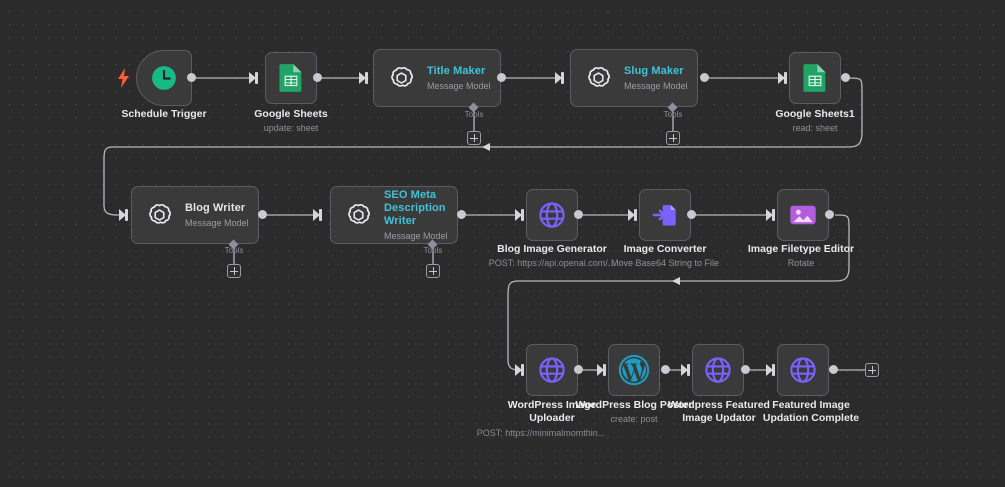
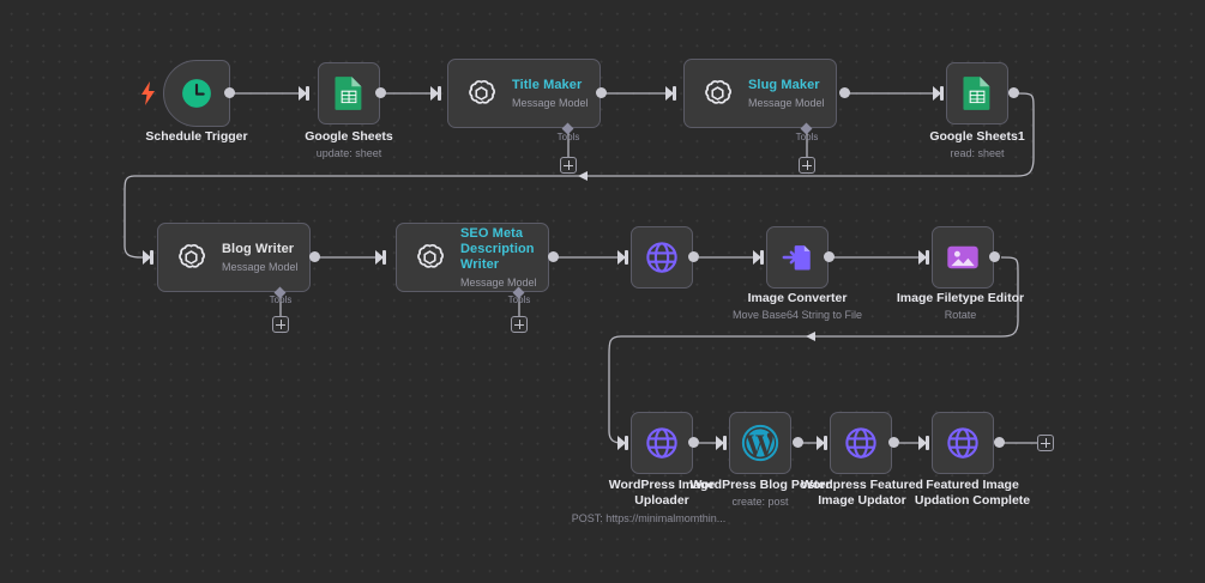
  Schedule Trigger
  Google Sheets
  update: sheet
  Title Maker
  Message Model
  Tools
  Slug Maker
  Message Model
  Tools
  Google Sheets1
  read: sheet
  Blog Writer
  Message Model
  Tools
  SEO Meta Description Writer
  Message Model
  Tools
- Blog Image Generator
- POST: https://api.openai.com/...
  Image Converter
  Move Base64 String to File
  Image Filetype Editor
  Rotate
  WordPress Image Uploader
  POST: https://minimalmomthin...
  WordPress Blog Poster
  create: post
  Wordpress Featured Image Updator
  Featured Image Updation Complete
